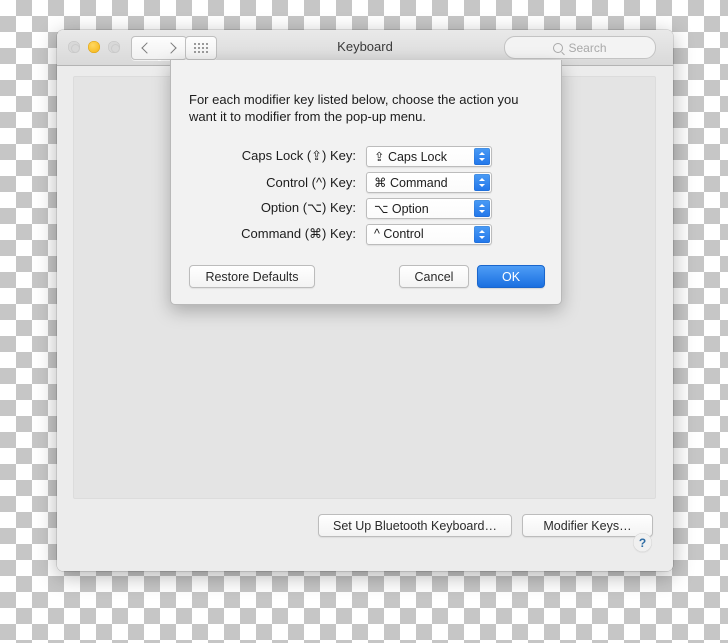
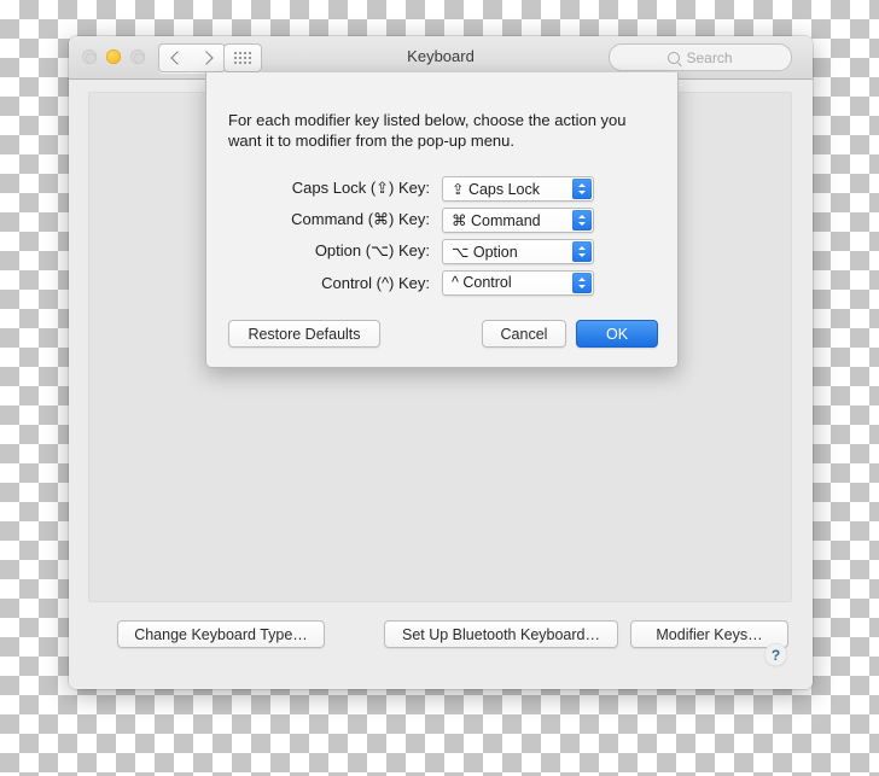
  Keyboard
  Search
+ Change Keyboard Type…
  Set Up Bluetooth Keyboard…
  Modifier Keys…
  ?
  For each modifier key listed below, choose the action you want it to modifier from the pop-up menu.
  Caps Lock (⇪) Key:
  ⇪ Caps Lock
- Control (^) Key:
+ Command (⌘) Key:
  ⌘ Command
  Option (⌥) Key:
  ⌥ Option
- Command (⌘) Key:
+ Control (^) Key:
  ^ Control
  Restore Defaults
  Cancel
  OK
